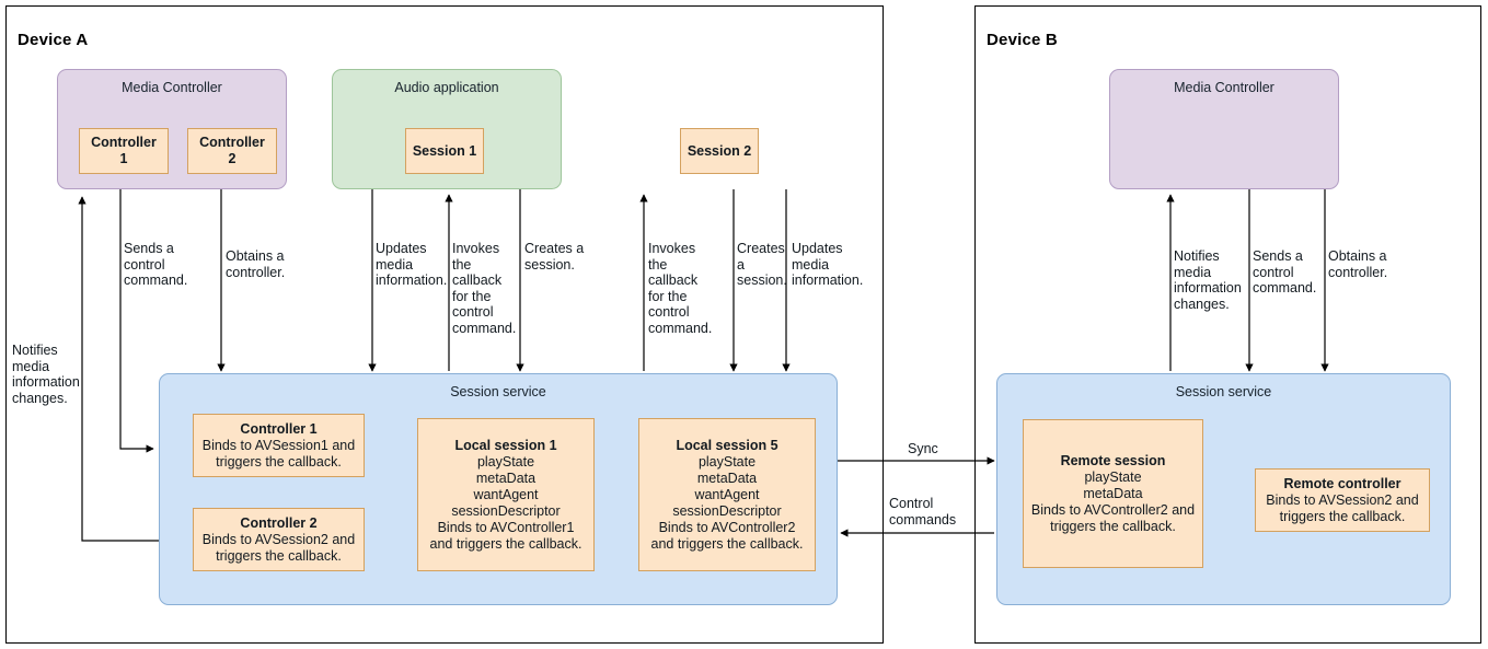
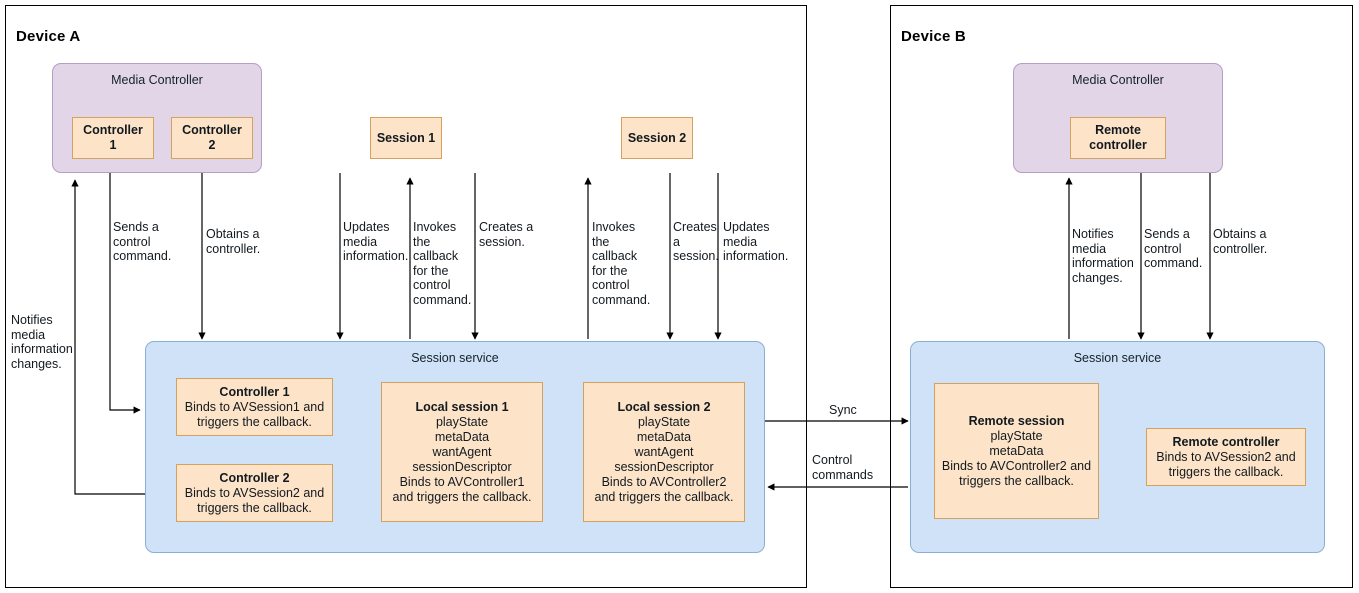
  Device A
  Media Controller
  Controller
  1
  Controller
  2
- Audio application
  Session 1
  Session 2
  Notifies
  media
  information
  changes.
  Sends a
  control
  command.
  Obtains a
  controller.
  Updates
  media
  information.
  Invokes
  the
  callback
  for the
  control
  command.
  Creates a
  session.
  Invokes
  the
  callback
  for the
  control
  command.
  Creates
  a
  session.
  Updates
  media
  information.
  Session service
  Controller 1
  Binds to AVSession1 and
  triggers the callback.
  Controller 2
  Binds to AVSession2 and
  triggers the callback.
  Local session 1
  playState
  metaData
  wantAgent
  sessionDescriptor
  Binds to AVController1
  and triggers the callback.
- Local session 5
+ Local session 2
  playState
  metaData
  wantAgent
  sessionDescriptor
  Binds to AVController2
  and triggers the callback.
  Sync
  Control
  commands
  Device B
  Media Controller
+ Remote
+ controller
  Notifies
  media
  information
  changes.
  Sends a
  control
  command.
  Obtains a
  controller.
  Session service
  Remote session
  playState
  metaData
  Binds to AVController2 and
  triggers the callback.
  Remote controller
  Binds to AVSession2 and
  triggers the callback.
